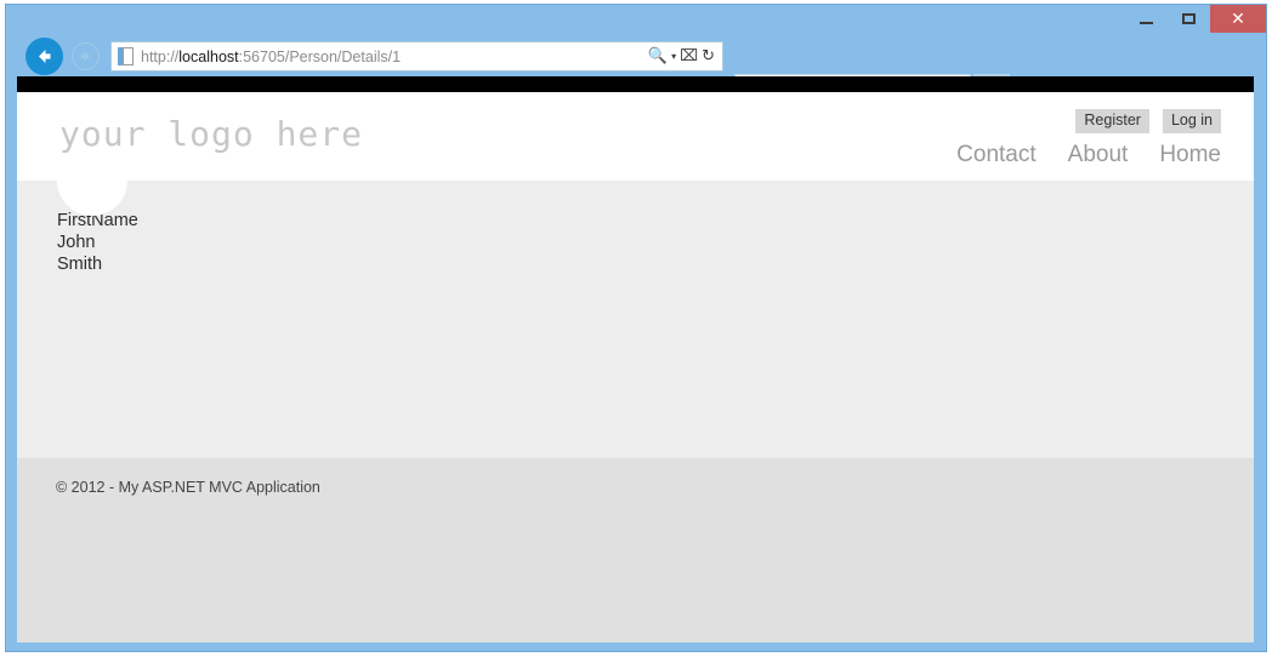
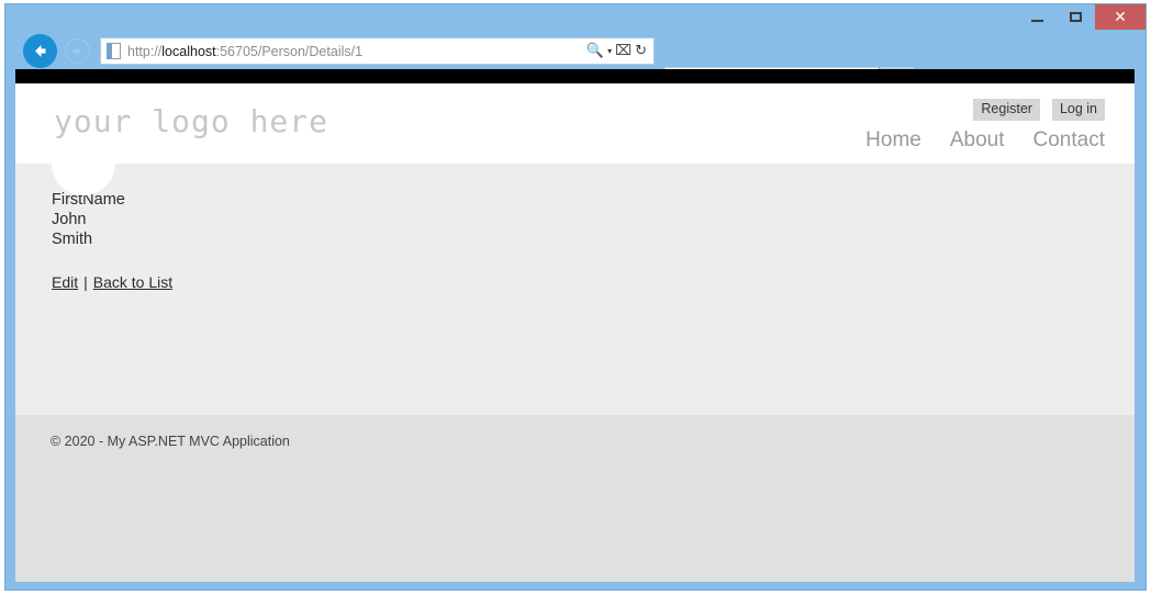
  ✕
  http://localhost:56705/Person/Details/1
  🔍
  ▾
  ⌧
  ↻
  your logo here
  Register
  Log in
- Contact
+ Home
  About
- Home
+ Contact
  FirstName
  John
  Smith
+ Edit | Back to List
- © 2012 - My ASP.NET MVC Application
+ © 2020 - My ASP.NET MVC Application
